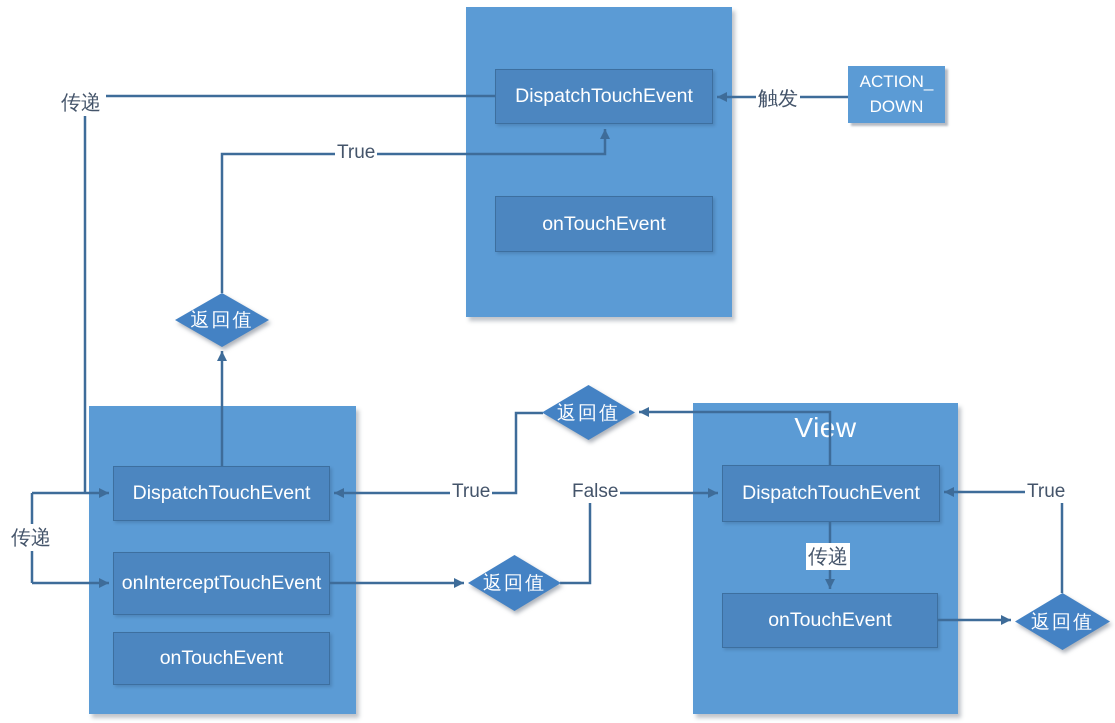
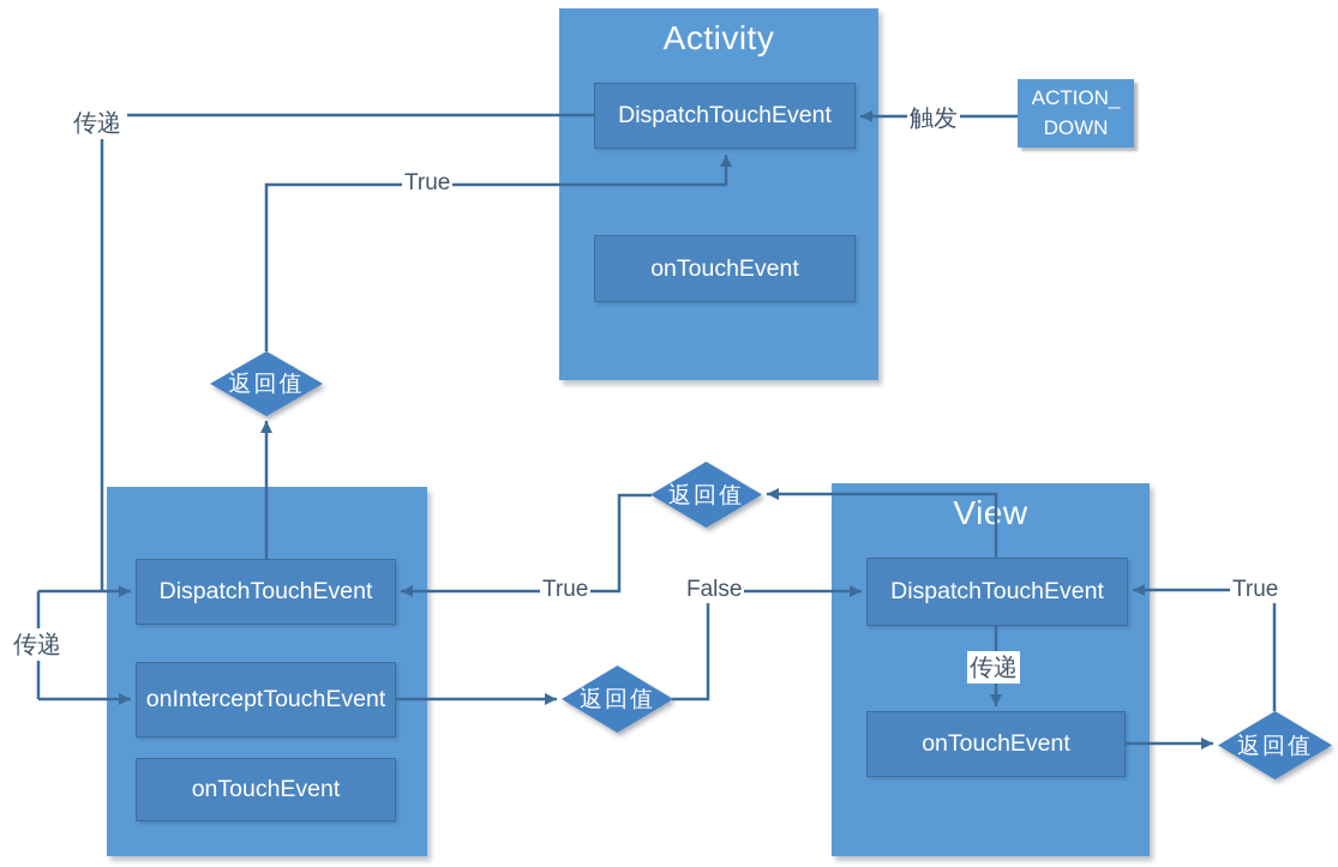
+ Activity
  DispatchTouchEvent
  onTouchEvent
  ACTION_
  DOWN
  DispatchTouchEvent
  onInterceptTouchEvent
  onTouchEvent
  View
  DispatchTouchEvent
  onTouchEvent
  返回值
  返回值
  返回值
  返回值
  传递
  传递
  触发
  True
  True
  False
  True
  传递
